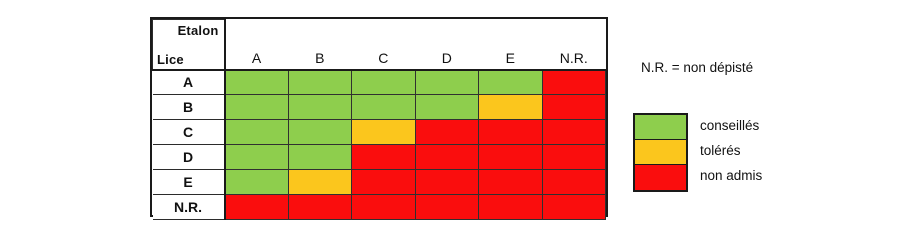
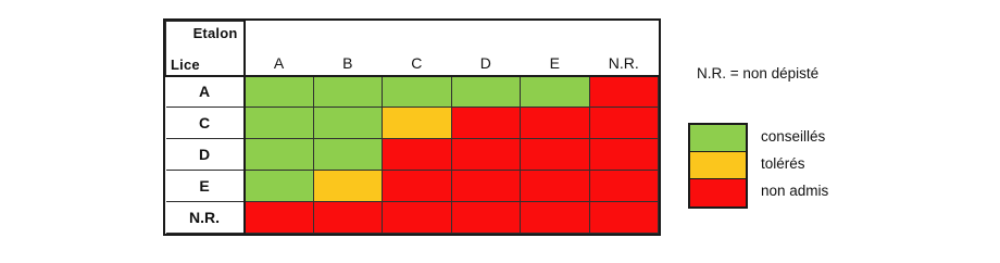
  Etalon Lice	A	B	C	D	E	N.R.
  A
- B
  C
  D
  E
  N.R.
  N.R. = non dépisté
  conseillés
  tolérés
  non admis
